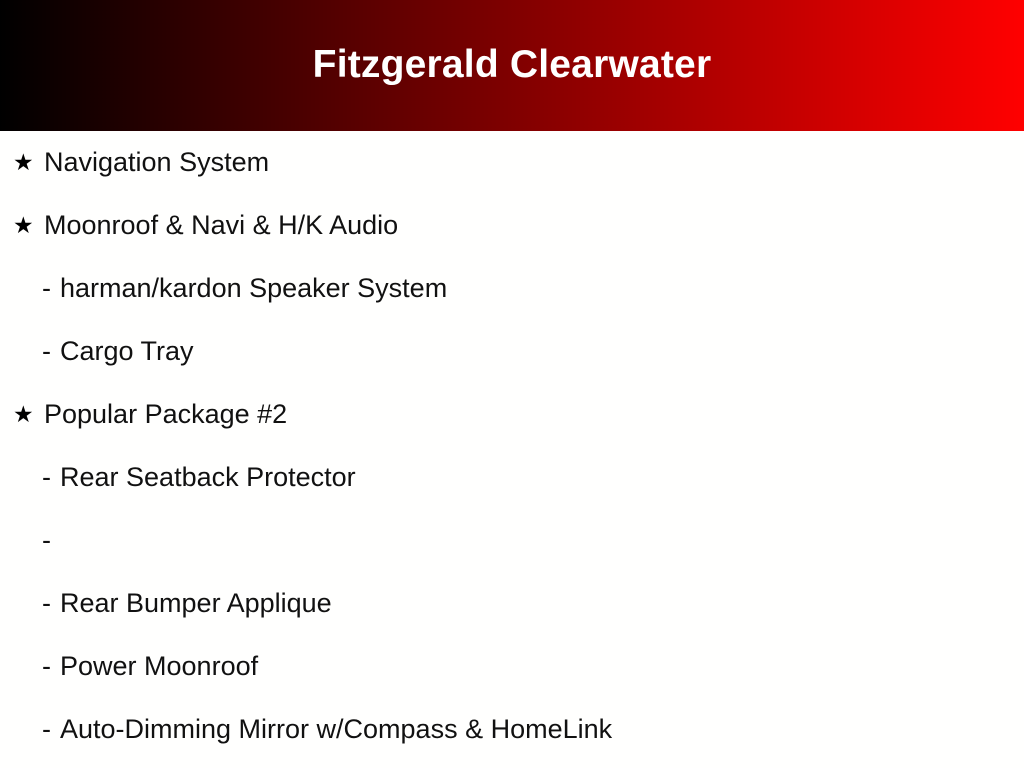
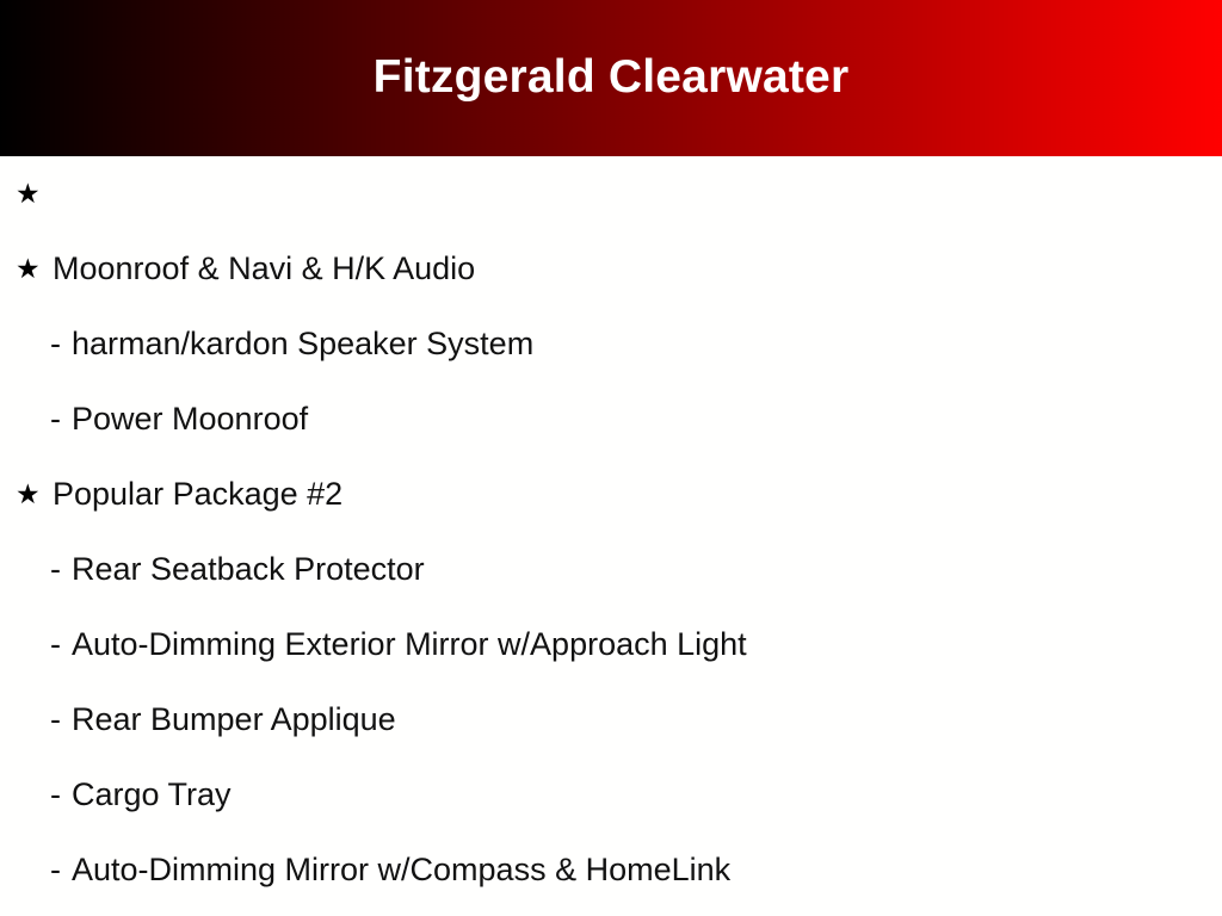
  Fitzgerald Clearwater
  ★
- Navigation System
  ★
  Moonroof & Navi & H/K Audio
  -
  harman/kardon Speaker System
  -
- Cargo Tray
+ Power Moonroof
  ★
  Popular Package #2
  -
  Rear Seatback Protector
  -
+ Auto-Dimming Exterior Mirror w/Approach Light
  -
  Rear Bumper Applique
  -
- Power Moonroof
+ Cargo Tray
  -
  Auto-Dimming Mirror w/Compass & HomeLink
